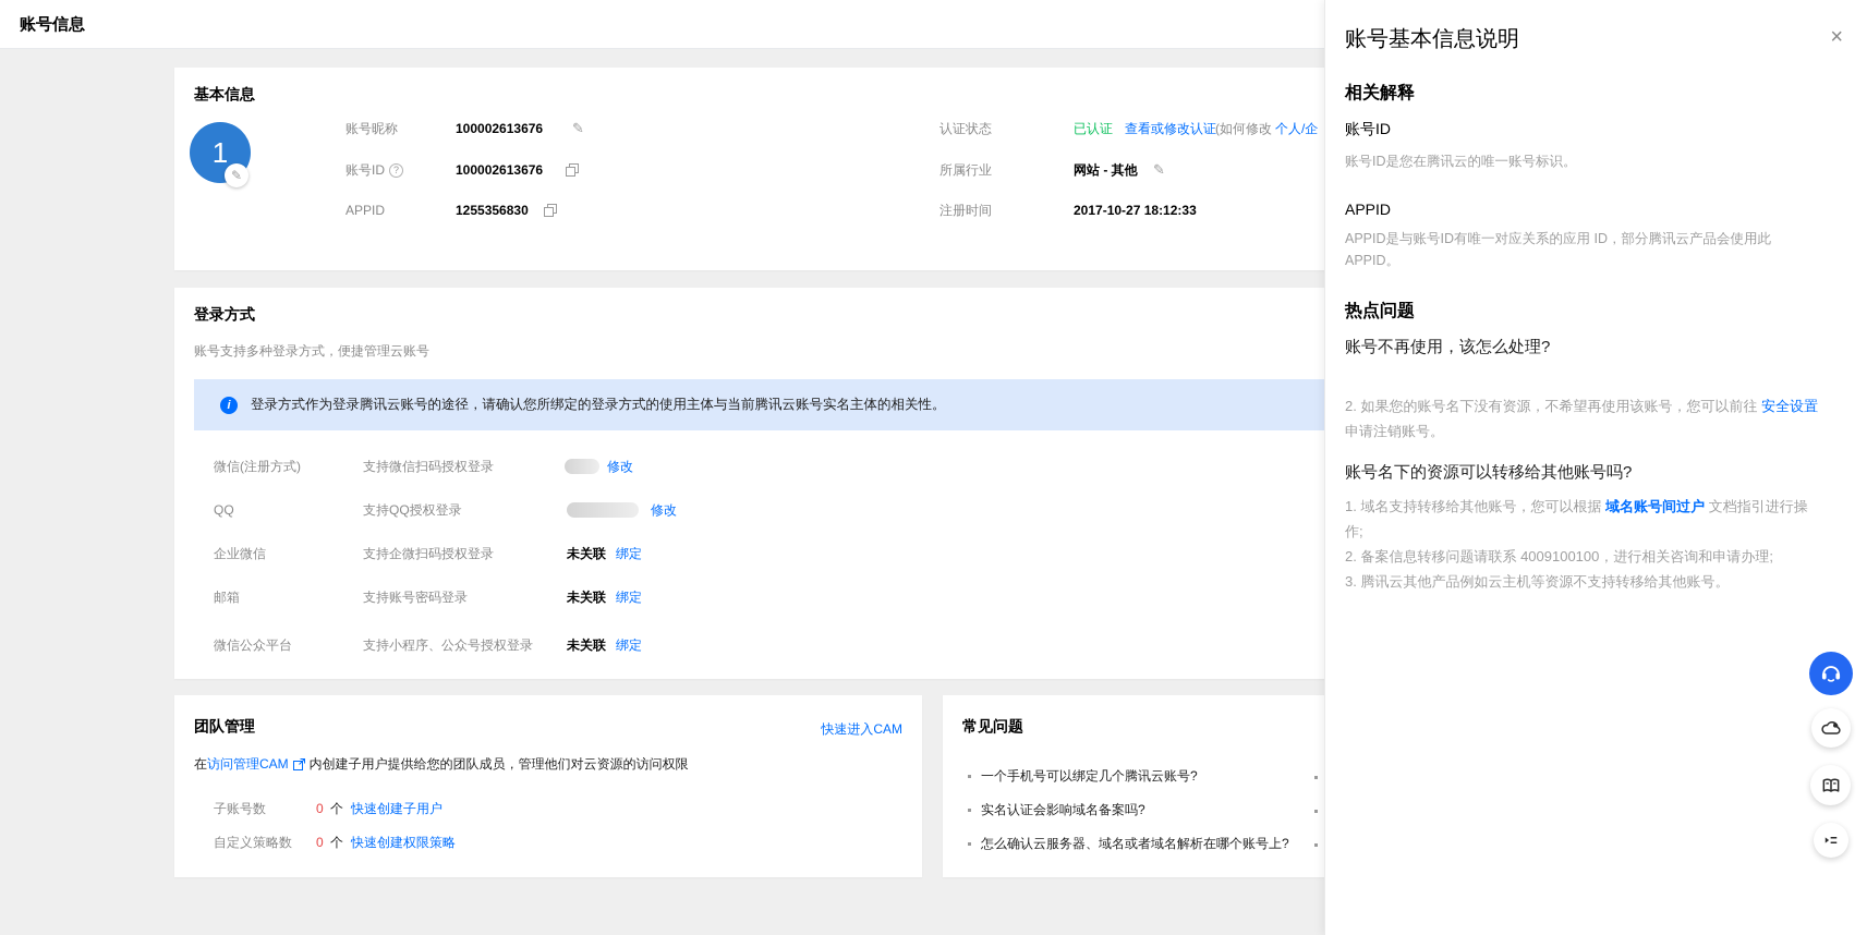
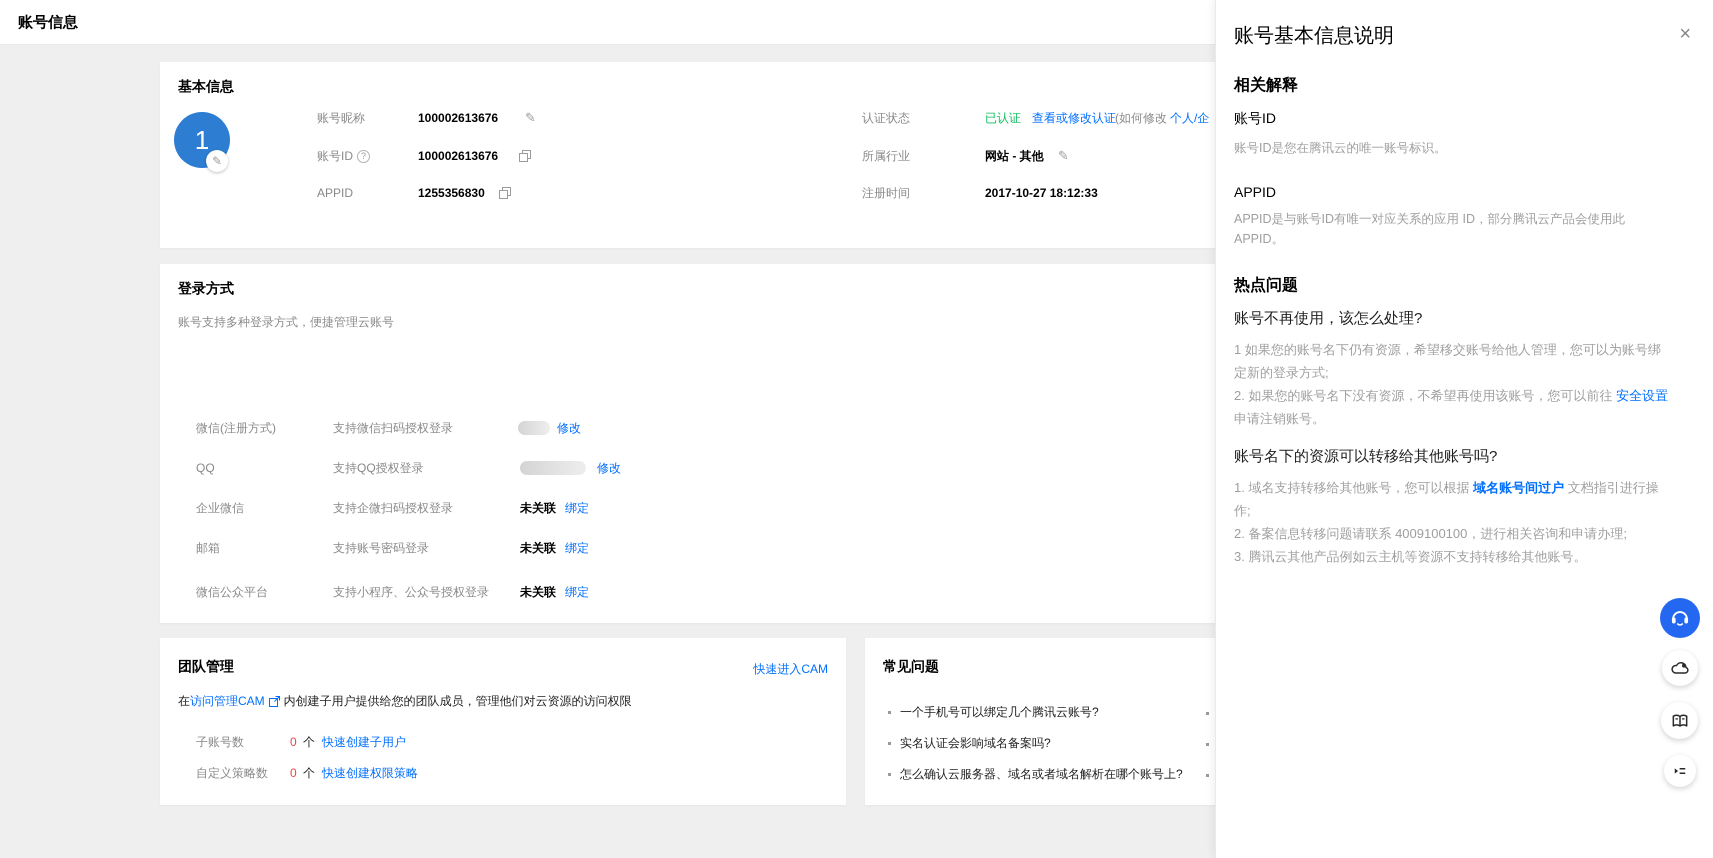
  账号信息
  基本信息
  1
  ✎
  账号昵称
  100002613676
  ✎
  账号ID
  ?
  100002613676
  APPID
  1255356830
  认证状态
  已认证
  查看或修改认证
  (如何修改
  个人/企
  所属行业
  网站 - 其他
  ✎
  注册时间
  2017-10-27 18:12:33
  登录方式
  账号支持多种登录方式，便捷管理云账号
- i
- 登录方式作为登录腾讯云账号的途径，请确认您所绑定的登录方式的使用主体与当前腾讯云账号实名主体的相关性。
  微信(注册方式)
  支持微信扫码授权登录
  修改
  QQ
  支持QQ授权登录
  修改
  企业微信
  支持企微扫码授权登录
  未关联
  绑定
  邮箱
  支持账号密码登录
  未关联
  绑定
  微信公众平台
  支持小程序、公众号授权登录
  未关联
  绑定
  团队管理
  快速进入CAM
  在
  访问管理CAM
  内创建子用户提供给您的团队成员，管理他们对云资源的访问权限
  子账号数
  0
  个
  快速创建子用户
  自定义策略数
  0
  个
  快速创建权限策略
  常见问题
  一个手机号可以绑定几个腾讯云账号?
  实名认证会影响域名备案吗?
  怎么确认云服务器、域名或者域名解析在哪个账号上?
  ×
  账号基本信息说明
  相关解释
  账号ID
  账号ID是您在腾讯云的唯一账号标识。
  APPID
  APPID是与账号ID有唯一对应关系的应用 ID，部分腾讯云产品会使用此 APPID。
  热点问题
  账号不再使用，该怎么处理?
+ 1 如果您的账号名下仍有资源，希望移交账号给他人管理，您可以为账号绑定新的登录方式;
  2. 如果您的账号名下没有资源，不希望再使用该账号，您可以前往 安全设置 申请注销账号。
  账号名下的资源可以转移给其他账号吗?
  1. 域名支持转移给其他账号，您可以根据 域名账号间过户 文档指引进行操作;
  2. 备案信息转移问题请联系 4009100100，进行相关咨询和申请办理;
  3. 腾讯云其他产品例如云主机等资源不支持转移给其他账号。
